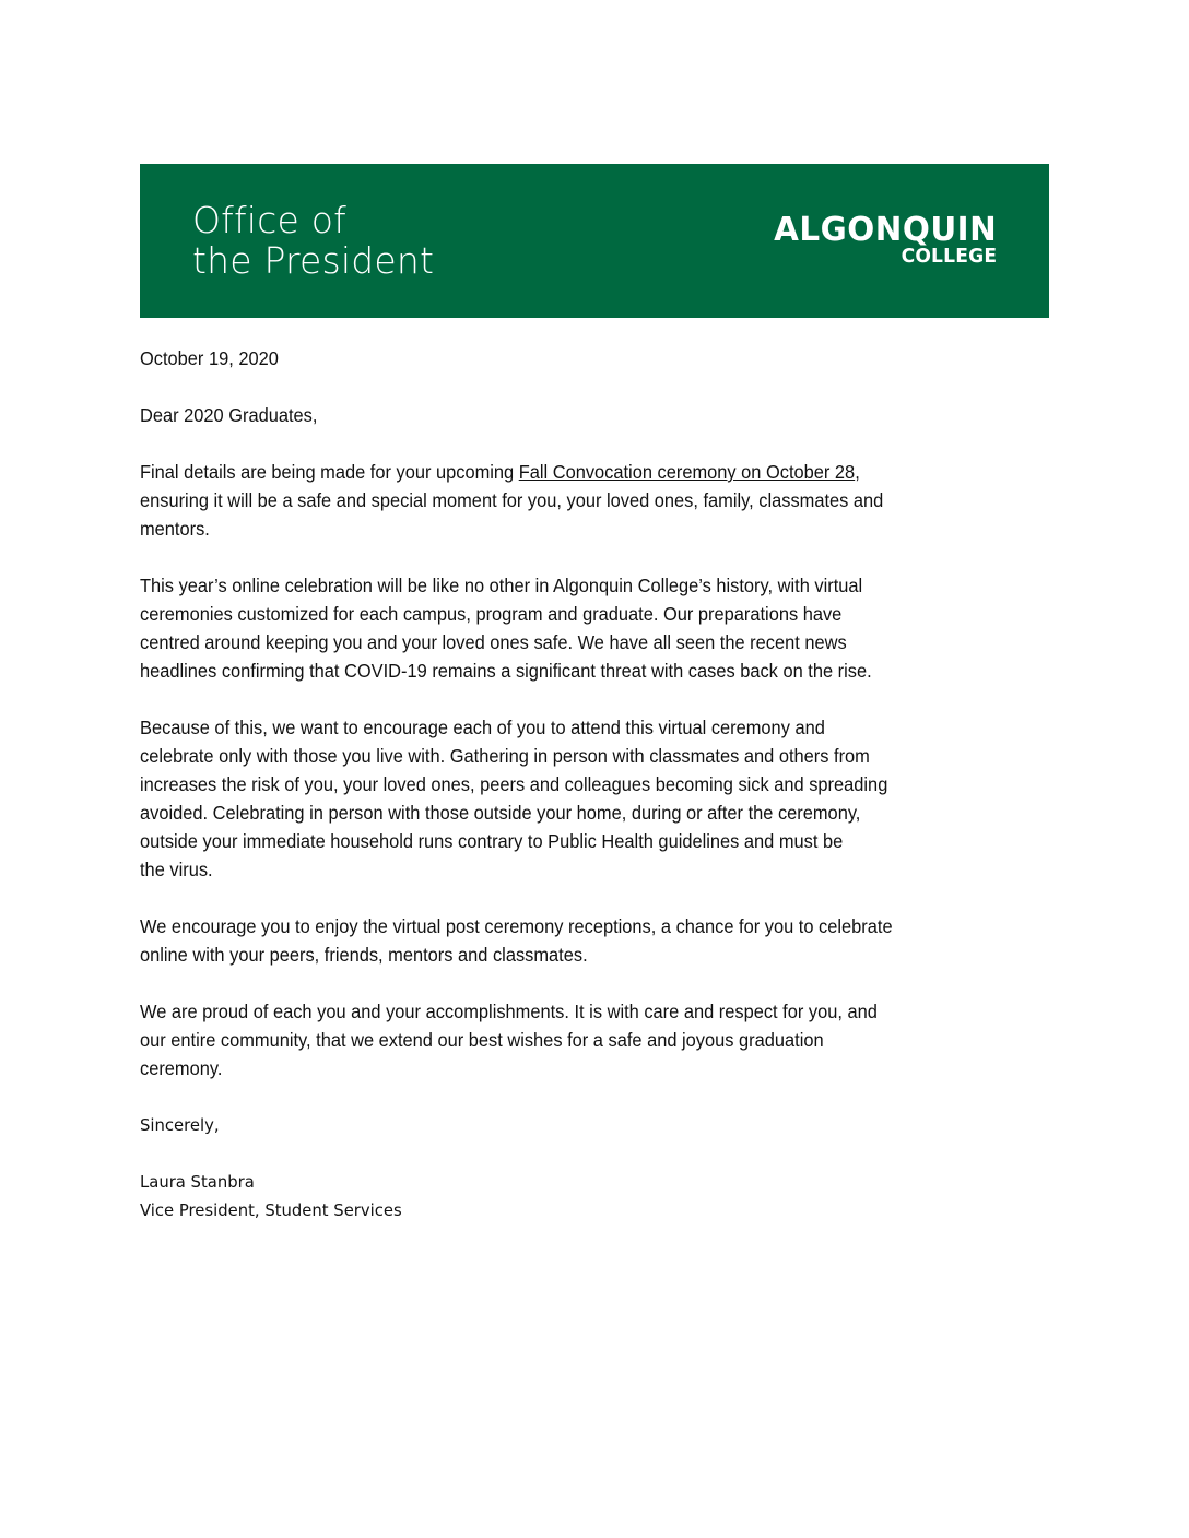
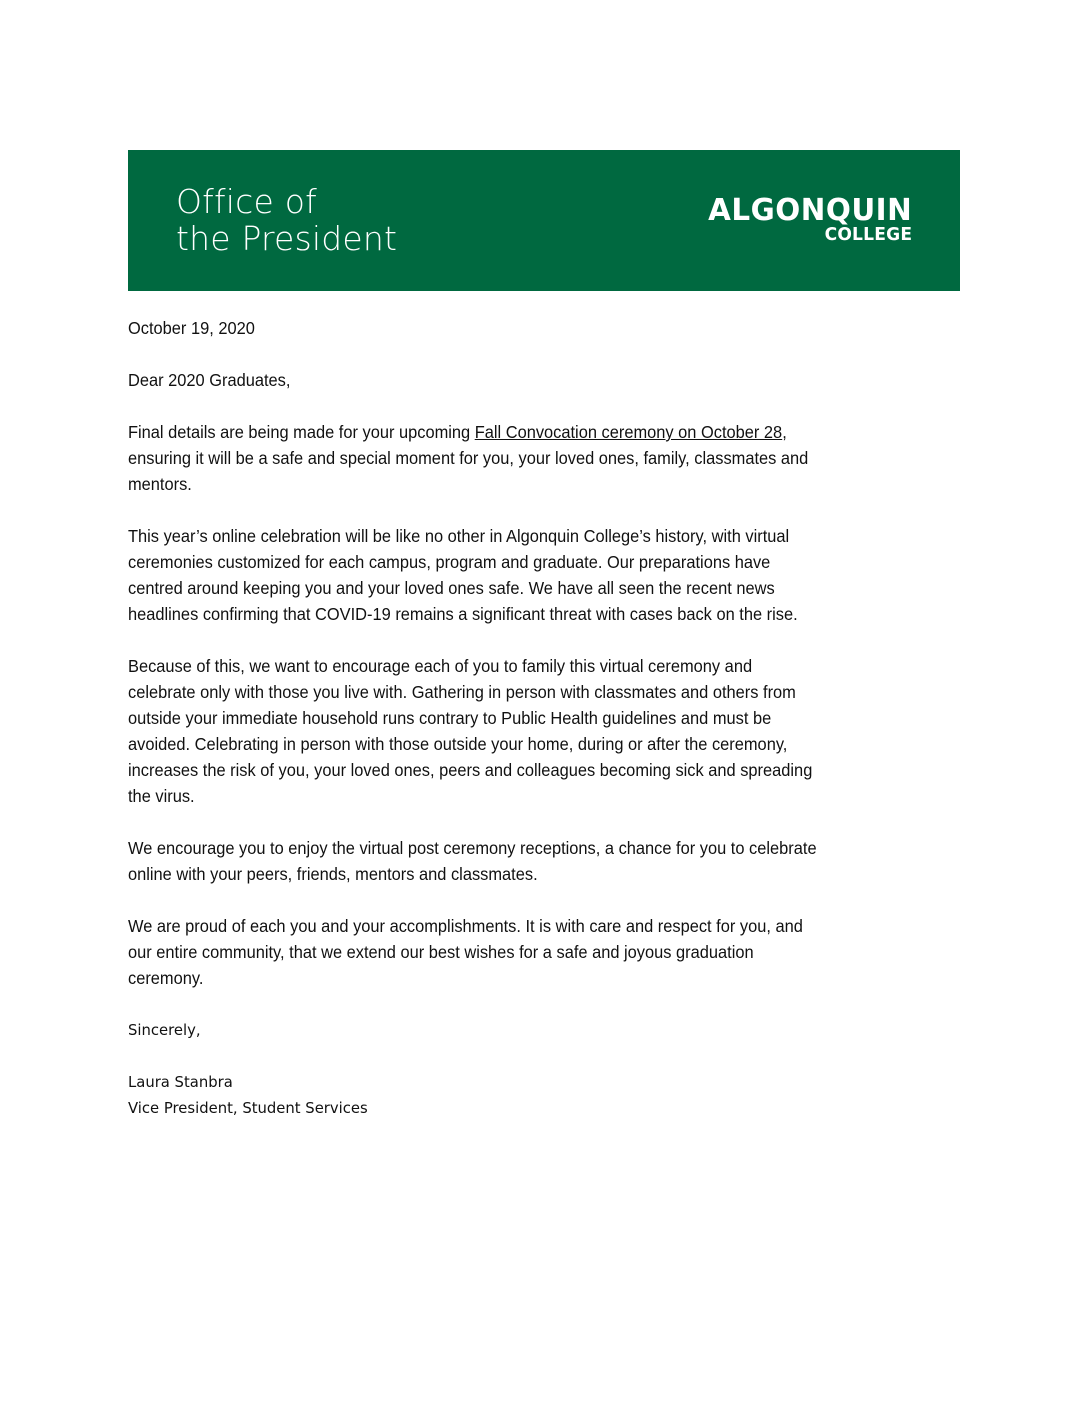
  Office of
  the President
  ALGONQUIN
  COLLEGE
  October 19, 2020
  Dear 2020 Graduates,
  Final details are being made for your upcoming Fall Convocation ceremony on October 28,
  ensuring it will be a safe and special moment for you, your loved ones, family, classmates and
  mentors.
  This year’s online celebration will be like no other in Algonquin College’s history, with virtual
  ceremonies customized for each campus, program and graduate. Our preparations have
  centred around keeping you and your loved ones safe. We have all seen the recent news
  headlines confirming that COVID-19 remains a significant threat with cases back on the rise.
- Because of this, we want to encourage each of you to attend this virtual ceremony and
+ Because of this, we want to encourage each of you to family this virtual ceremony and
  celebrate only with those you live with. Gathering in person with classmates and others from
- increases the risk of you, your loved ones, peers and colleagues becoming sick and spreading
+ outside your immediate household runs contrary to Public Health guidelines and must be
  avoided. Celebrating in person with those outside your home, during or after the ceremony,
- outside your immediate household runs contrary to Public Health guidelines and must be
+ increases the risk of you, your loved ones, peers and colleagues becoming sick and spreading
  the virus.
  We encourage you to enjoy the virtual post ceremony receptions, a chance for you to celebrate
  online with your peers, friends, mentors and classmates.
  We are proud of each you and your accomplishments. It is with care and respect for you, and
  our entire community, that we extend our best wishes for a safe and joyous graduation
  ceremony.
  Sincerely,
  Laura Stanbra
  Vice President, Student Services
